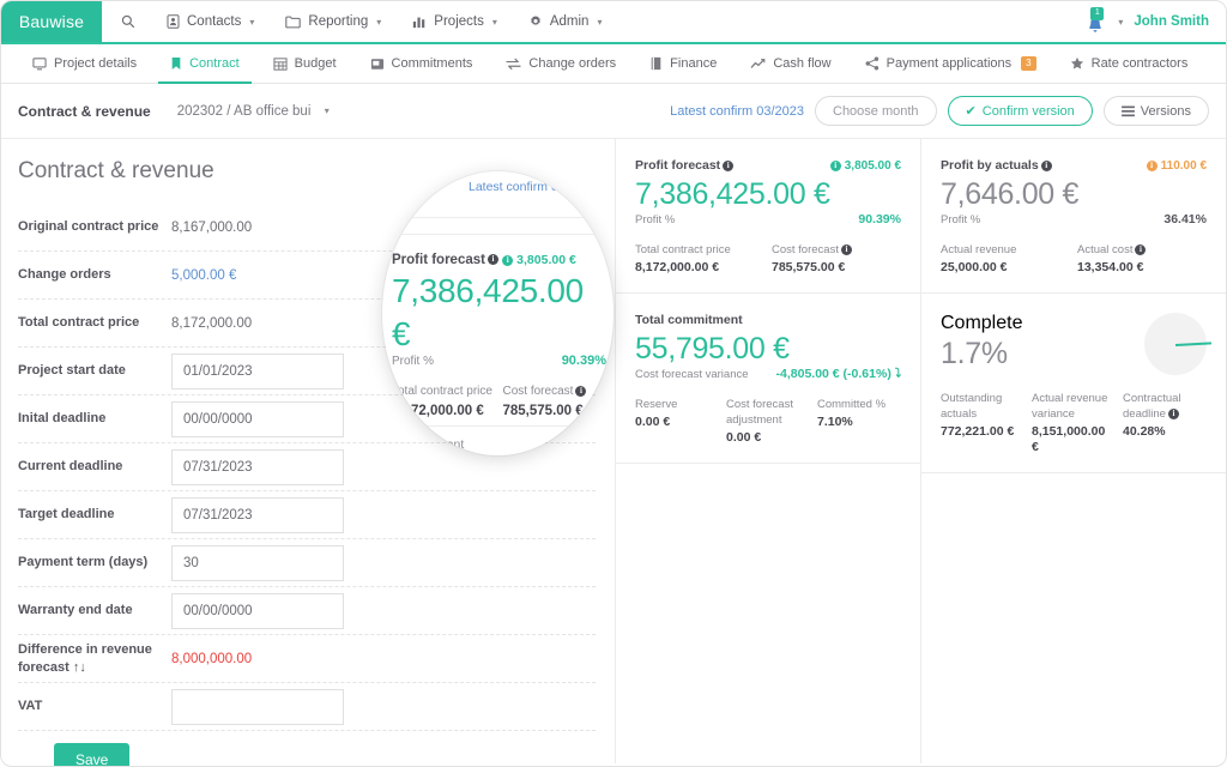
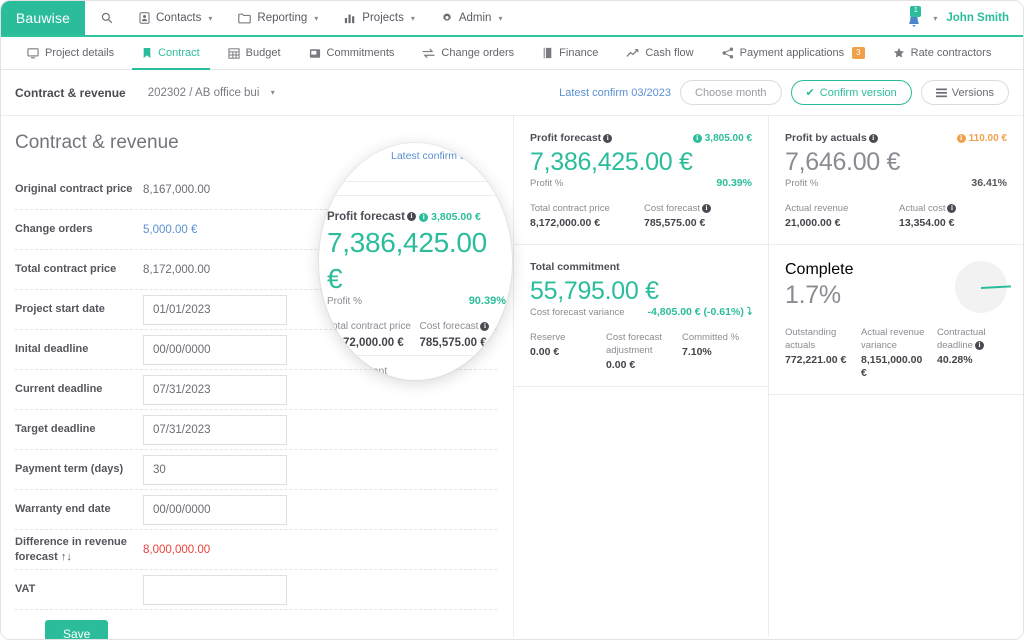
  Bauwise
  Contacts
  ▾
  Reporting
  ▾
  Projects
  ▾
  Admin
  ▾
  ▾
  John Smith
  Project details
  Contract
  Budget
  Commitments
  Change orders
  Finance
  Cash flow
  Payment applications
  3
  Rate contractors
  Contract & revenue
  202302 / AB office bui
  ▾
  Latest confirm 03/2023
  Choose month
  ✔
  Confirm version
  Versions
  Contract & revenue
  Original contract price
  8,167,000.00
  Change orders
  5,000.00 €
  Total contract price
  8,172,000.00
  Project start date
  01/01/2023
  Inital deadline
  00/00/0000
  Current deadline
  07/31/2023
  Target deadline
  07/31/2023
  Payment term (days)
  30
  Warranty end date
  00/00/0000
  Difference in revenue forecast ↑↓
  8,000,000.00
  VAT
  Save
  Profit forecast i
  i 3,805.00 €
  7,386,425.00 €
  Profit %
  90.39%
  Total contract price
  8,172,000.00 €
  Cost forecast i
  785,575.00 €
  Total commitment
  55,795.00 €
  Cost forecast variance
  -4,805.00 € (-0.61%) ⤵
  Reserve
  0.00 €
  Cost forecast adjustment
  0.00 €
  Committed %
  7.10%
  Profit by actuals i
  i 110.00 €
  7,646.00 €
  Profit %
  36.41%
  Actual revenue
- 25,000.00 €
+ 21,000.00 €
  Actual cost i
  13,354.00 €
  Complete
  1.7%
  Outstanding actuals
  772,221.00 €
  Actual revenue variance
  8,151,000.00 €
  Contractual deadline i
  40.28%
  Latest confirm 0
  Profit forecast i i 3,805.00 €
  7,386,425.00 €
  Profit %
  90.39%
  Total contract price
  8,172,000.00 €
  Cost forecast i
  785,575.00 €
  tment
